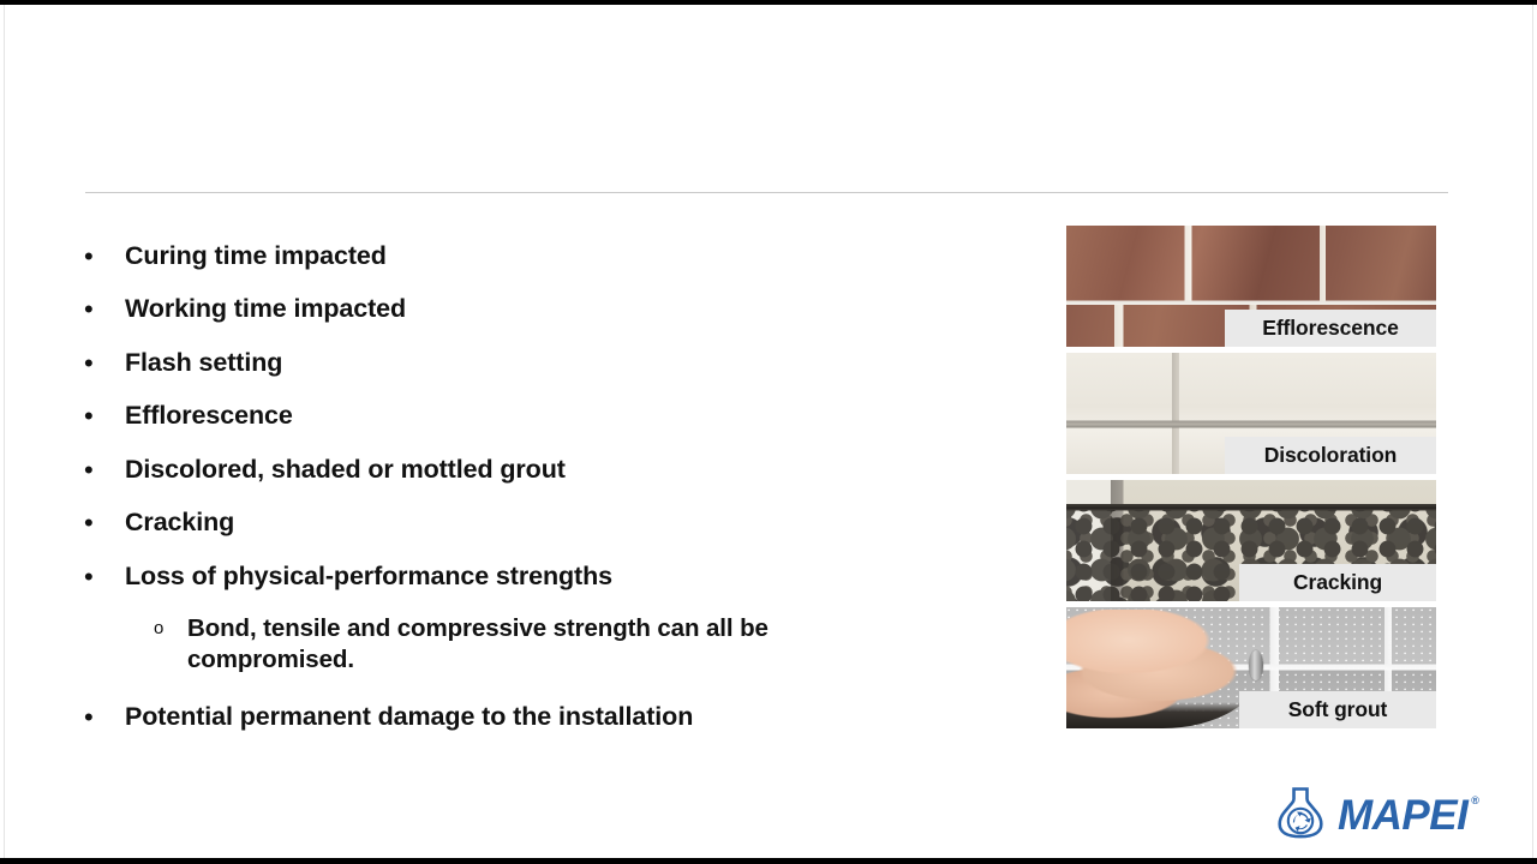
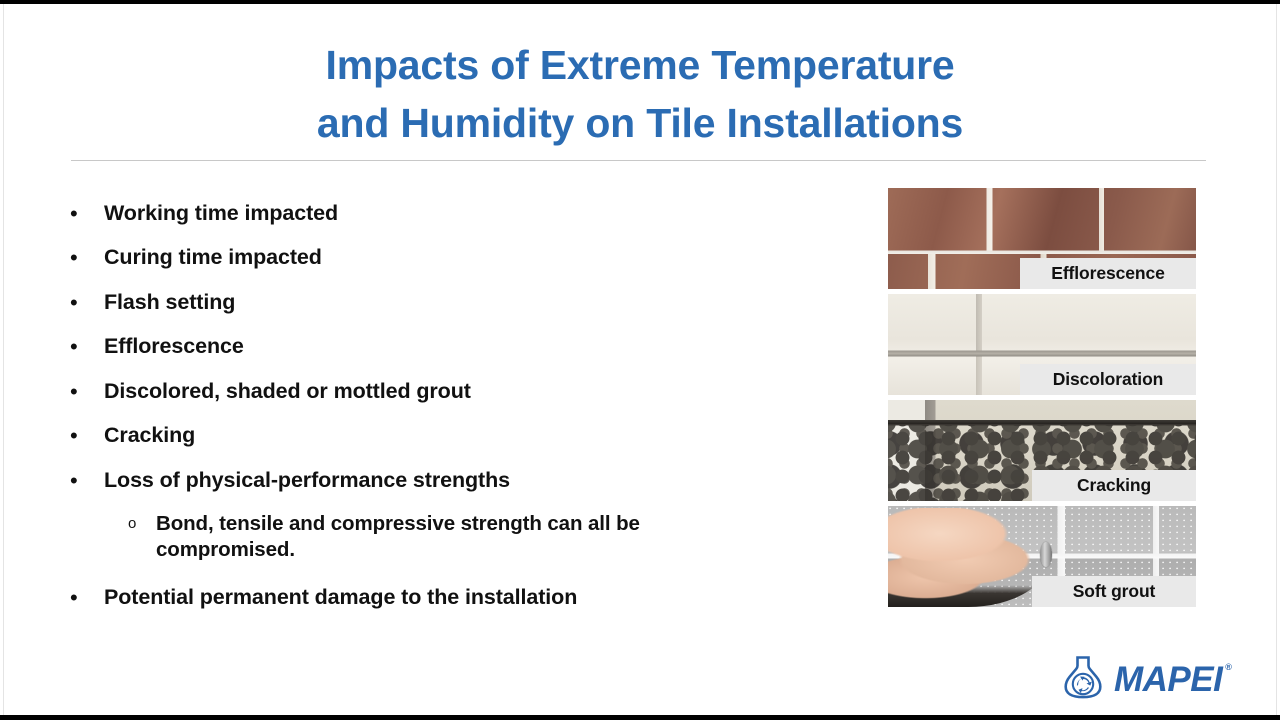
+ Impacts of Extreme Temperature
+ and Humidity on Tile Installations
  •
- Curing time impacted
+ Working time impacted
  •
- Working time impacted
+ Curing time impacted
  •
  Flash setting
  •
  Efflorescence
  •
  Discolored, shaded or mottled grout
  •
  Cracking
  •
  Loss of physical-performance strengths
  o
  Bond, tensile and compressive strength can all be compromised.
  •
  Potential permanent damage to the installation
  Efflorescence
  Discoloration
  Cracking
  Soft grout
  MAPEI
  ®
